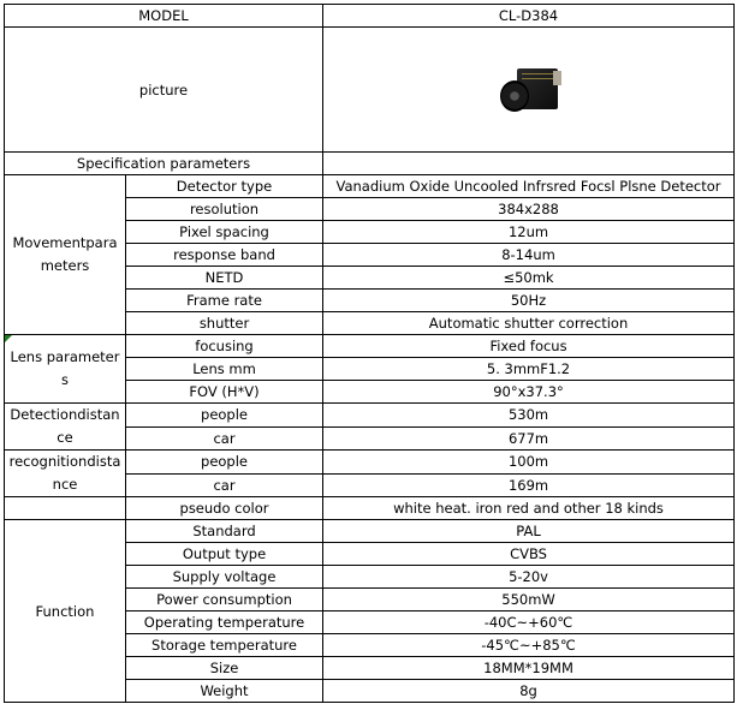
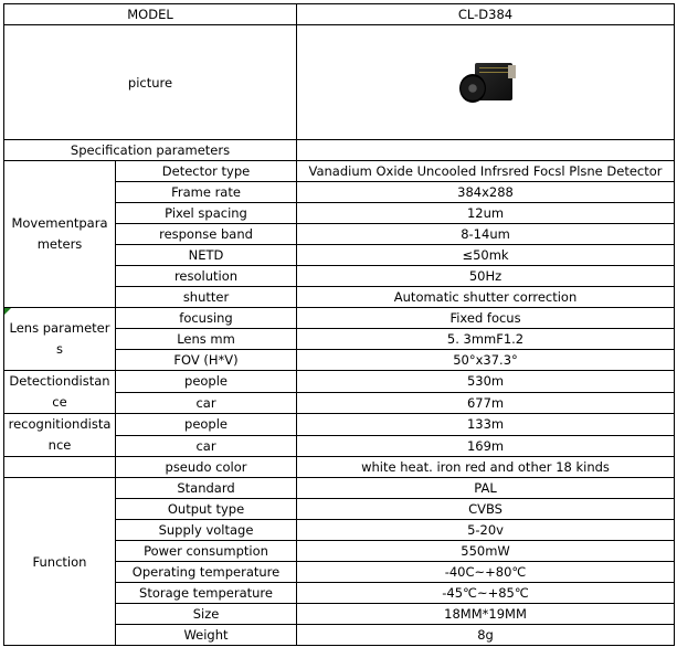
  MODEL	CL-D384
  picture
  Specification parameters
  Movementparameters	Detector type	Vanadium Oxide Uncooled Infrsred Focsl Plsne Detector
- resolution	384x288
+ Frame rate	384x288
  Pixel spacing	12um
  response band	8-14um
  NETD	≤50mk
- Frame rate	50Hz
+ resolution	50Hz
  shutter	Automatic shutter correction
  Lens parameters	focusing	Fixed focus
  Lens mm	5. 3mmF1.2
- FOV (H*V)	90°x37.3°
+ FOV (H*V)	50°x37.3°
  Detectiondistance	people	530m
  car	677m
- recognitiondistance	people	100m
+ recognitiondistance	people	133m
  car	169m
  	pseudo color	white heat. iron red and other 18 kinds
  Function	Standard	PAL
  Output type	CVBS
  Supply voltage	5-20v
  Power consumption	550mW
- Operating temperature	-40C~+60℃
+ Operating temperature	-40C~+80℃
  Storage temperature	-45℃~+85℃
  Size	18MM*19MM
  Weight	8g
